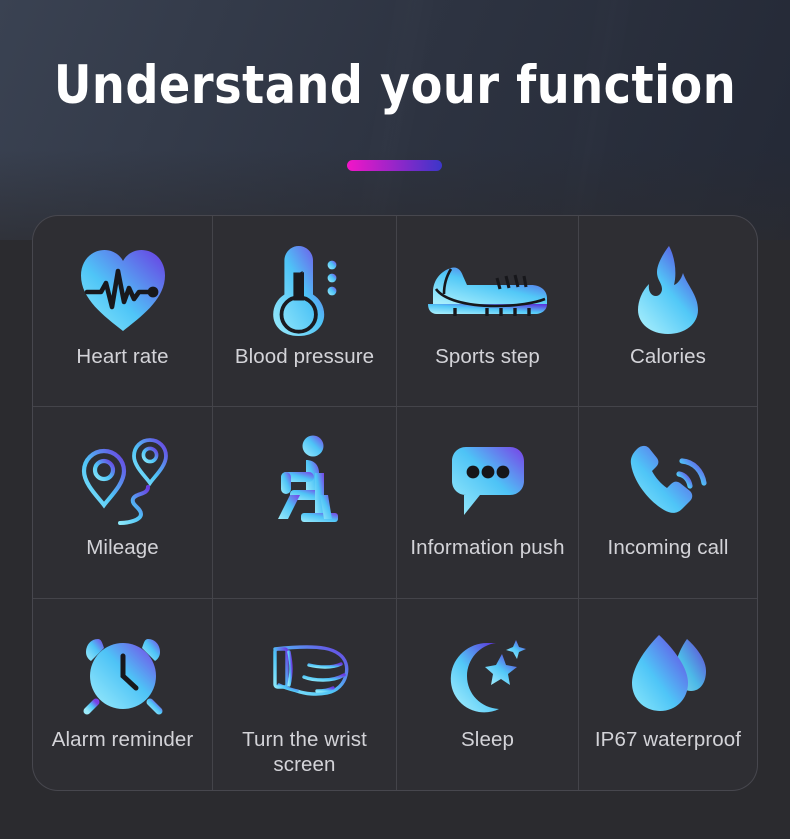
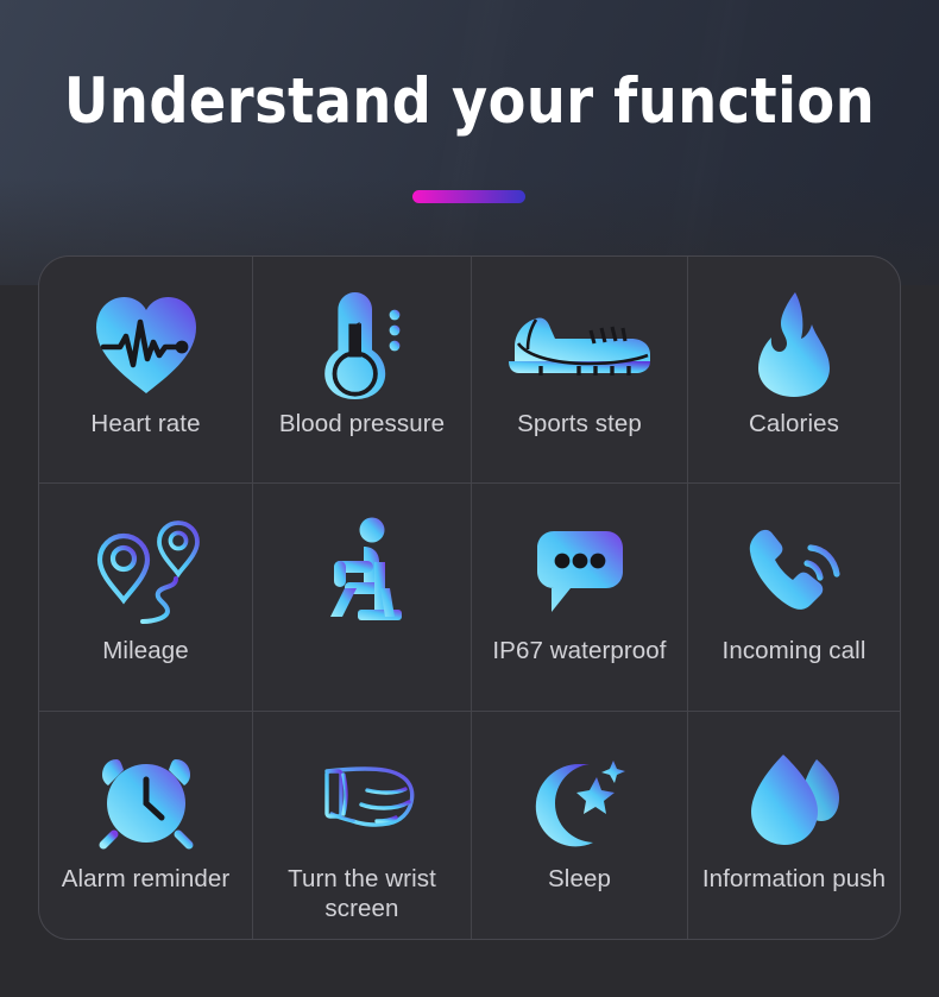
  Understand your function
  Heart rate
  Blood pressure
  Sports step
  Calories
  Mileage
- Information push
+ IP67 waterproof
  Incoming call
  Alarm reminder
  Turn the wrist screen
  Sleep
- IP67 waterproof
+ Information push
